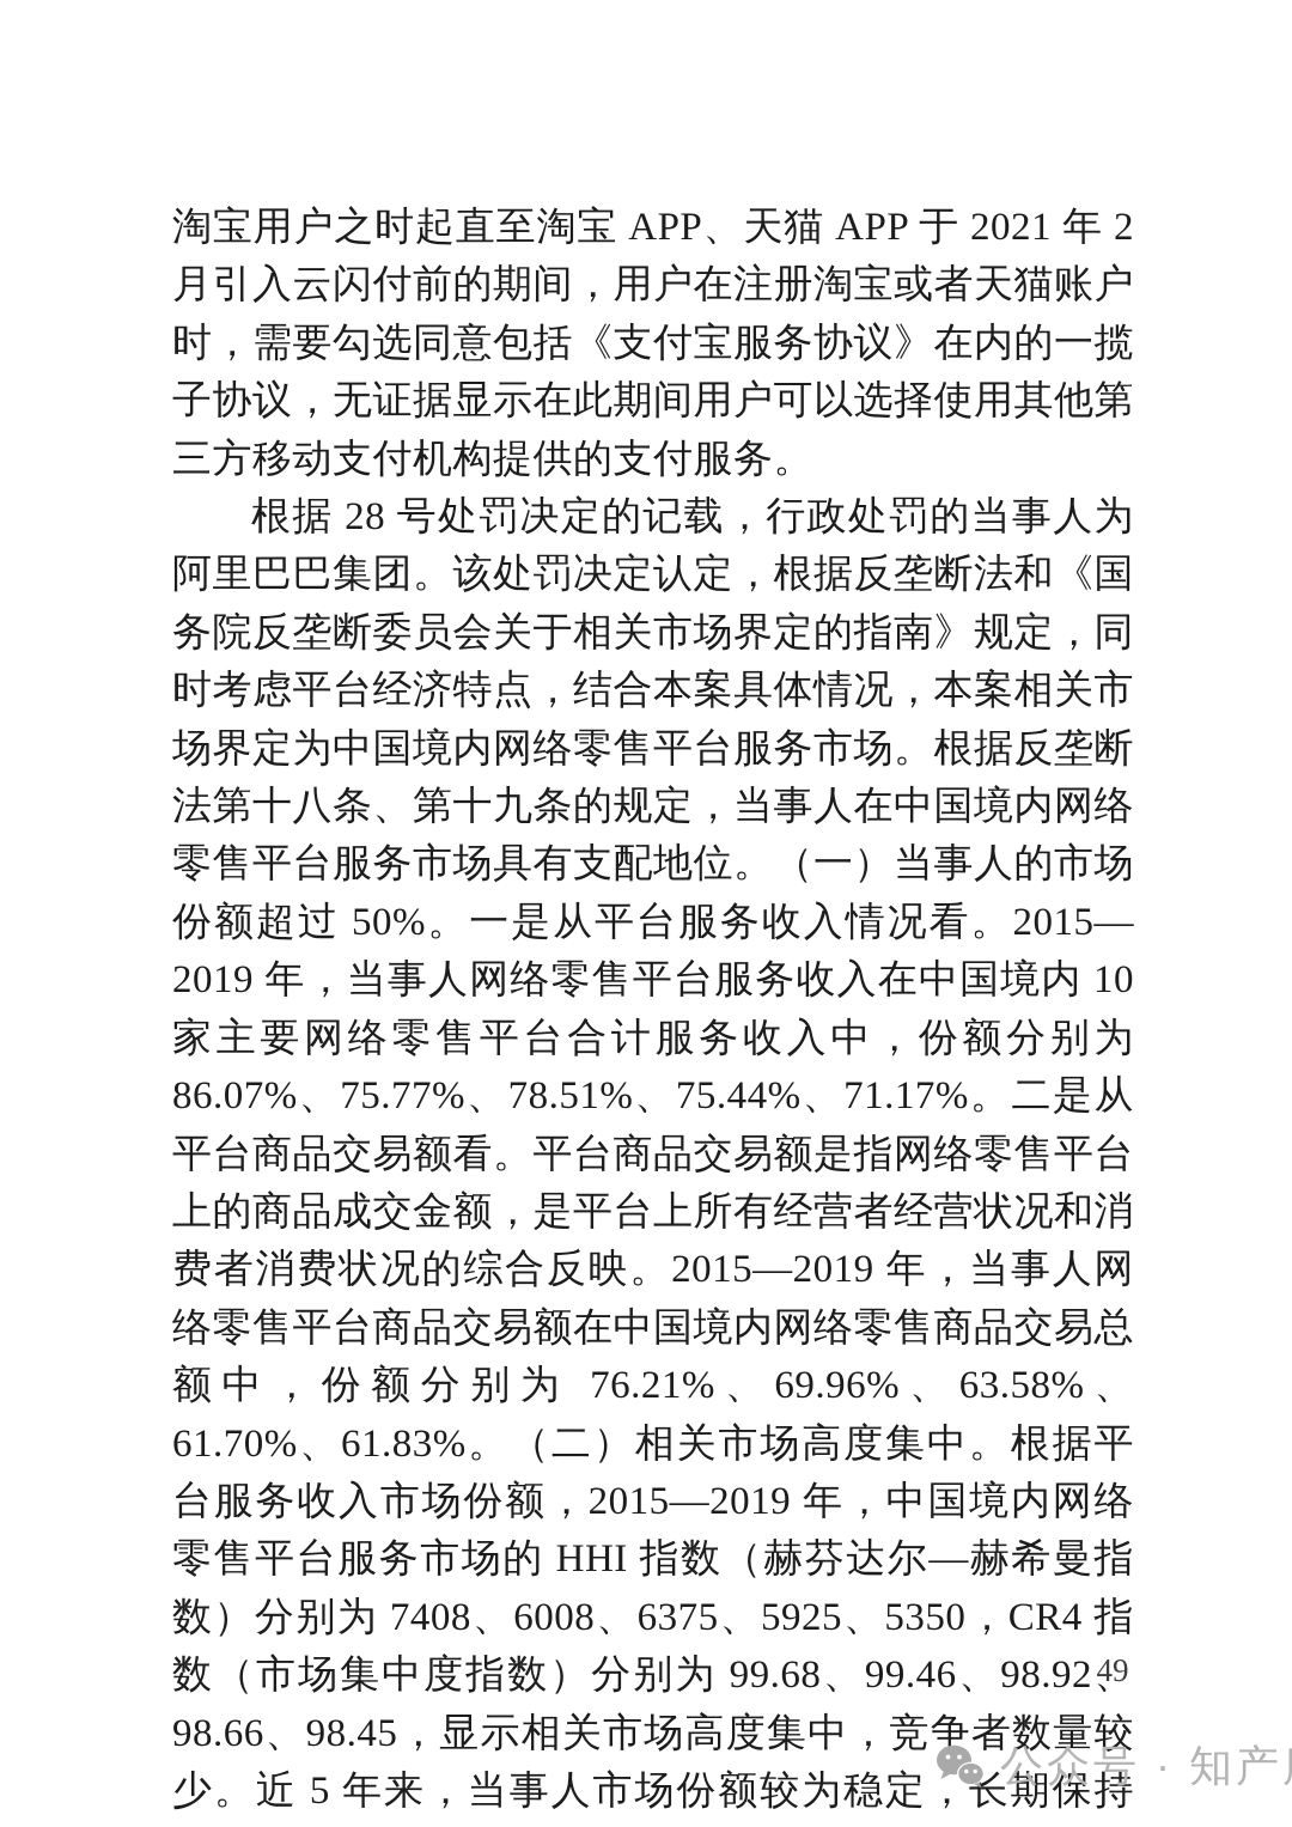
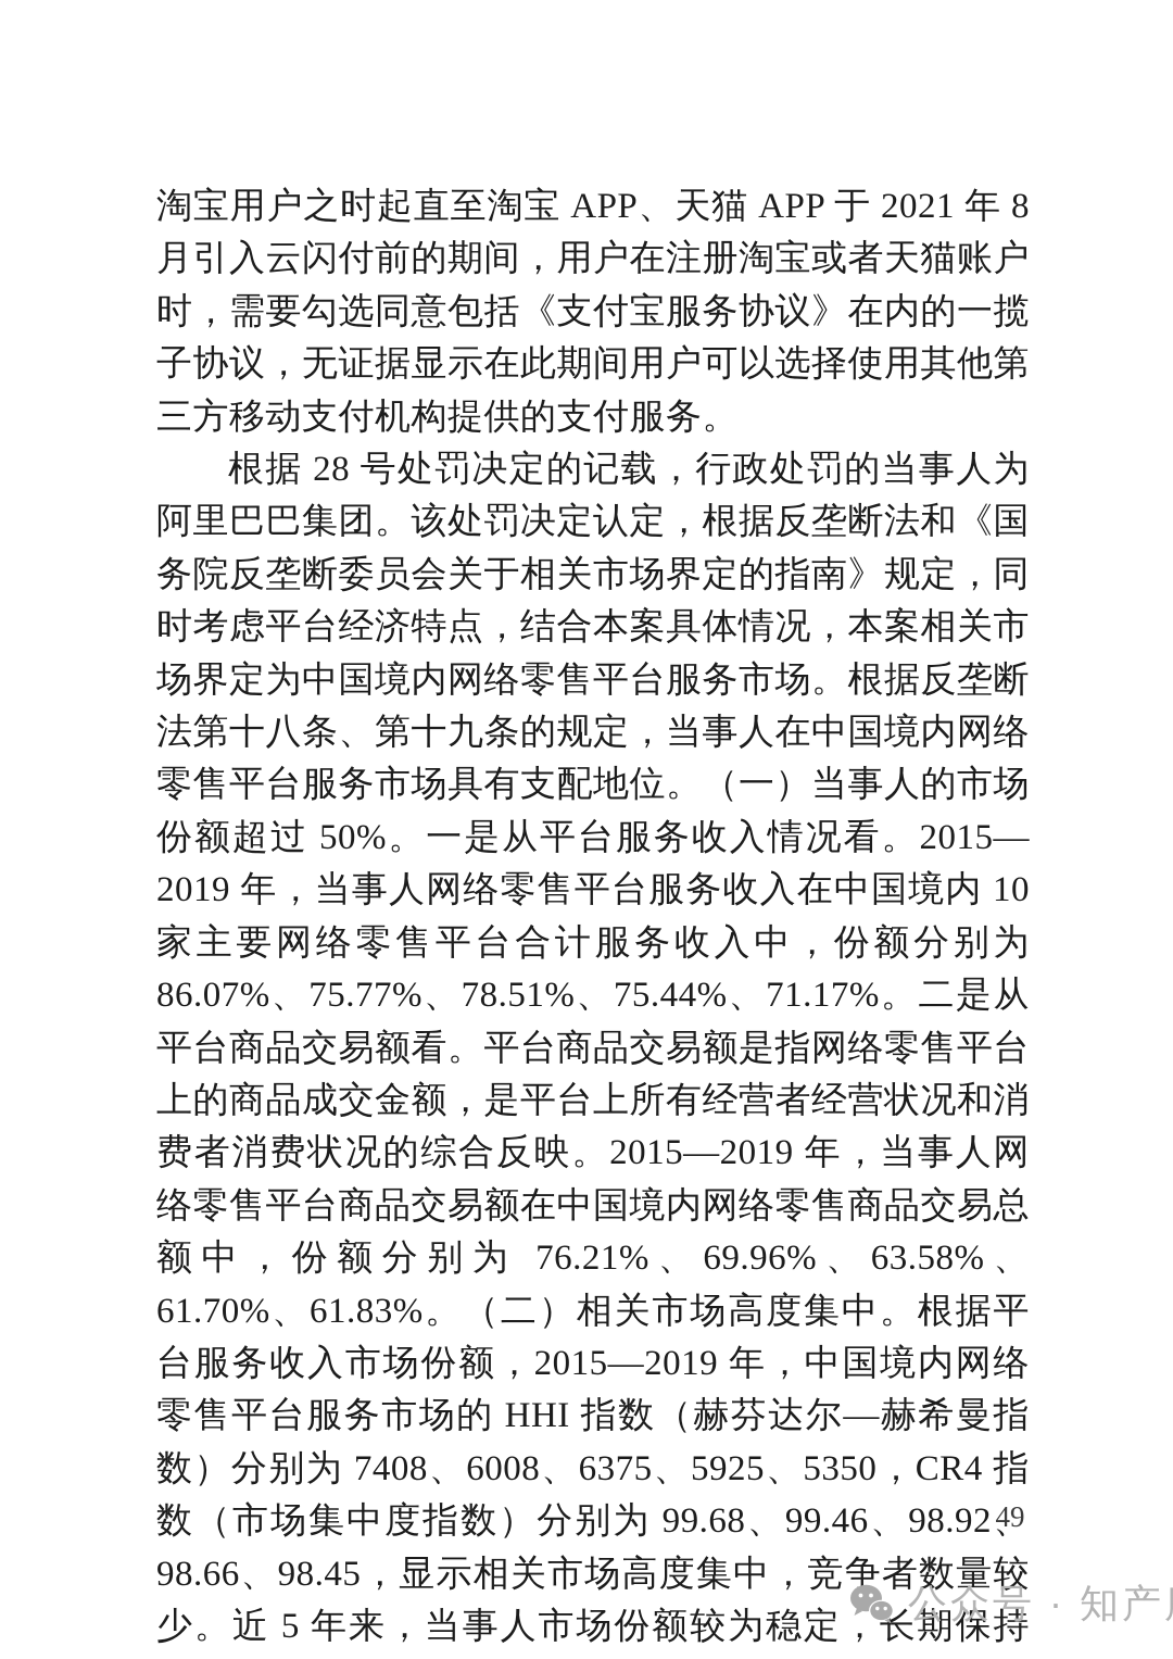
- 淘宝用户之时起直至淘宝 APP、天猫 APP 于 2021 年 2 月引入云闪付前的期间，用户在注册淘宝或者天猫账户时，需要勾选同意包括《支付宝服务协议》在内的一揽子协议，无证据显示在此期间用户可以选择使用其他第三方移动支付机构提供的支付服务。
+ 淘宝用户之时起直至淘宝 APP、天猫 APP 于 2021 年 8 月引入云闪付前的期间，用户在注册淘宝或者天猫账户时，需要勾选同意包括《支付宝服务协议》在内的一揽子协议，无证据显示在此期间用户可以选择使用其他第三方移动支付机构提供的支付服务。
  根据 28 号处罚决定的记载，行政处罚的当事人为阿里巴巴集团。该处罚决定认定，根据反垄断法和《国务院反垄断委员会关于相关市场界定的指南》规定，同时考虑平台经济特点，结合本案具体情况，本案相关市场界定为中国境内网络零售平台服务市场。根据反垄断法第十八条、第十九条的规定，当事人在中国境内网络零售平台服务市场具有支配地位。（一）当事人的市场份额超过 50%。一是从平台服务收入情况看。2015—2019 年，当事人网络零售平台服务收入在中国境内 10 家主要网络零售平台合计服务收入中，份额分别为 86.07%、75.77%、78.51%、75.44%、71.17%。二是从平台商品交易额看。平台商品交易额是指网络零售平台上的商品成交金额，是平台上所有经营者经营状况和消费者消费状况的综合反映。2015—2019 年，当事人网络零售平台商品交易额在中国境内网络零售商品交易总额中，份额分别为 76.21%、69.96%、63.58%、61.70%、61.83%。（二）相关市场高度集中。根据平台服务收入市场份额，2015—2019 年，中国境内网络零售平台服务市场的 HHI 指数（赫芬达尔—赫希曼指数）分别为 7408、6008、6375、5925、5350，CR4 指数（市场集中度指数）分别为 99.68、99.46、98.92、98.66、98.45，显示相关市场高度集中，竞争者数量较少。近 5 年来，当事人市场份额较为稳定，长期保持
  49
  公众号 · 知产
